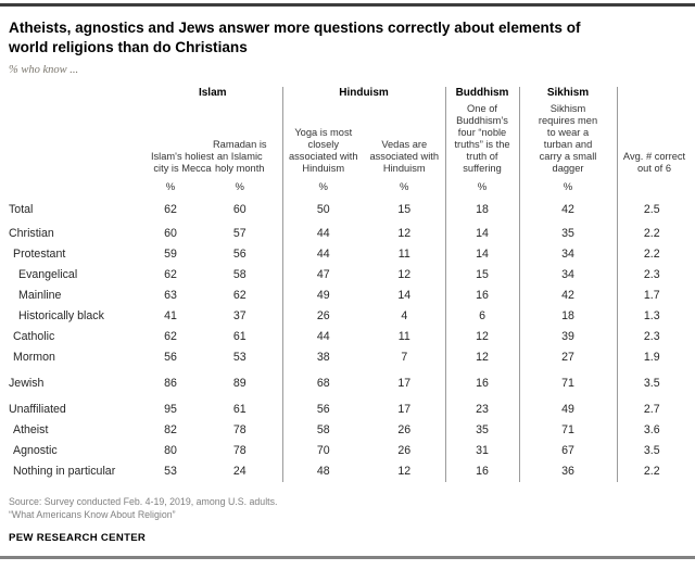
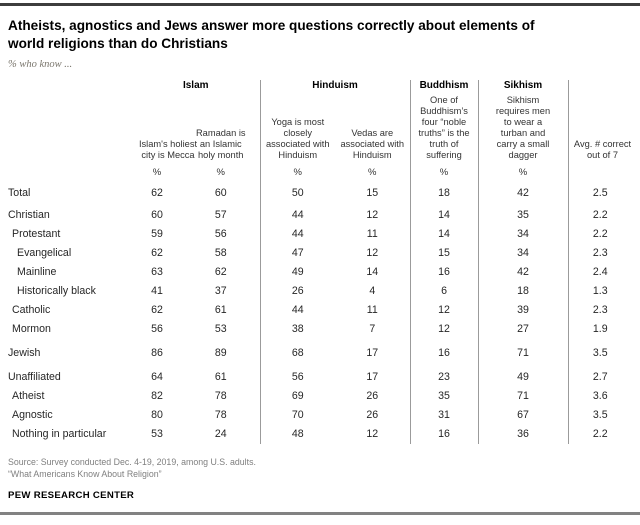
  Atheists, agnostics and Jews answer more questions correctly about elements of world religions than do Christians
  % who know ...
  	Islam	Hinduism	Buddhism	Sikhism
- 	Islam's holiest city is Mecca	Ramadan is an Islamic holy month	Yoga is most closely associated with Hinduism	Vedas are associated with Hinduism	One of Buddhism’s four “noble truths” is the truth of suffering	Sikhism requires men to wear a turban and carry a small dagger	Avg. # correct out of 6
+ 	Islam's holiest city is Mecca	Ramadan is an Islamic holy month	Yoga is most closely associated with Hinduism	Vedas are associated with Hinduism	One of Buddhism’s four “noble truths” is the truth of suffering	Sikhism requires men to wear a turban and carry a small dagger	Avg. # correct out of 7
  	%	%	%	%	%	%
  Total	62	60	50	15	18	42	2.5
  Christian	60	57	44	12	14	35	2.2
  Protestant	59	56	44	11	14	34	2.2
  Evangelical	62	58	47	12	15	34	2.3
- Mainline	63	62	49	14	16	42	1.7
+ Mainline	63	62	49	14	16	42	2.4
  Historically black	41	37	26	4	6	18	1.3
  Catholic	62	61	44	11	12	39	2.3
  Mormon	56	53	38	7	12	27	1.9
  Jewish	86	89	68	17	16	71	3.5
- Unaffiliated	95	61	56	17	23	49	2.7
+ Unaffiliated	64	61	56	17	23	49	2.7
- Atheist	82	78	58	26	35	71	3.6
+ Atheist	82	78	69	26	35	71	3.6
  Agnostic	80	78	70	26	31	67	3.5
  Nothing in particular	53	24	48	12	16	36	2.2
- Source: Survey conducted Feb. 4-19, 2019, among U.S. adults.
+ Source: Survey conducted Dec. 4-19, 2019, among U.S. adults.
  “What Americans Know About Religion”
  PEW RESEARCH CENTER
